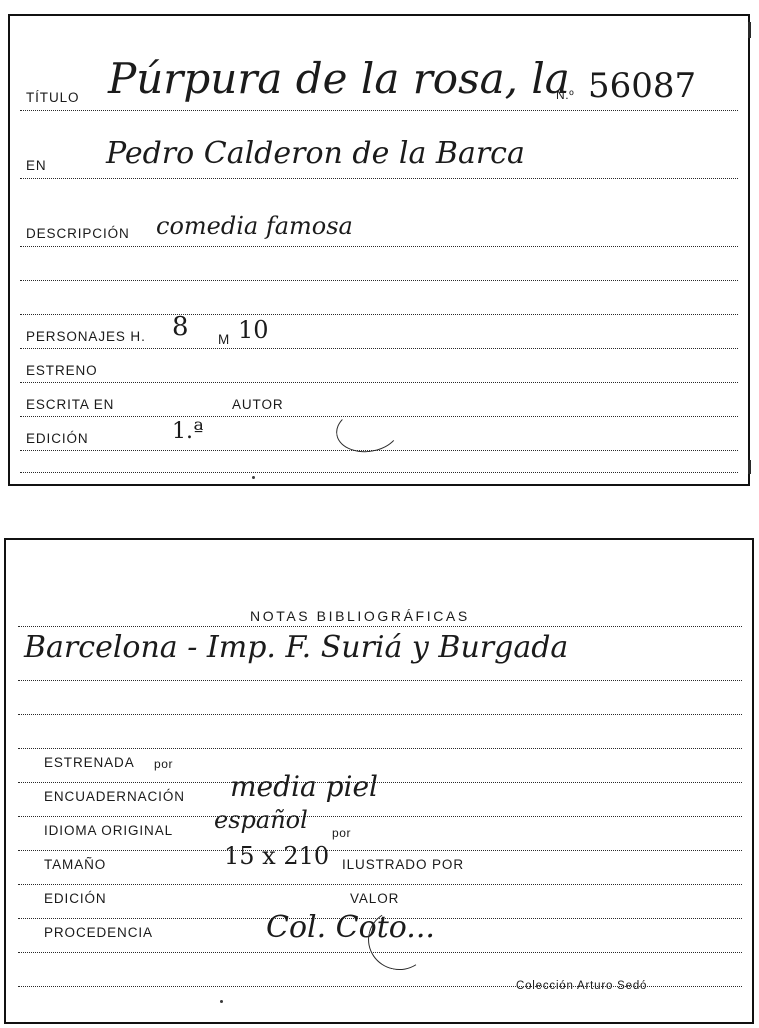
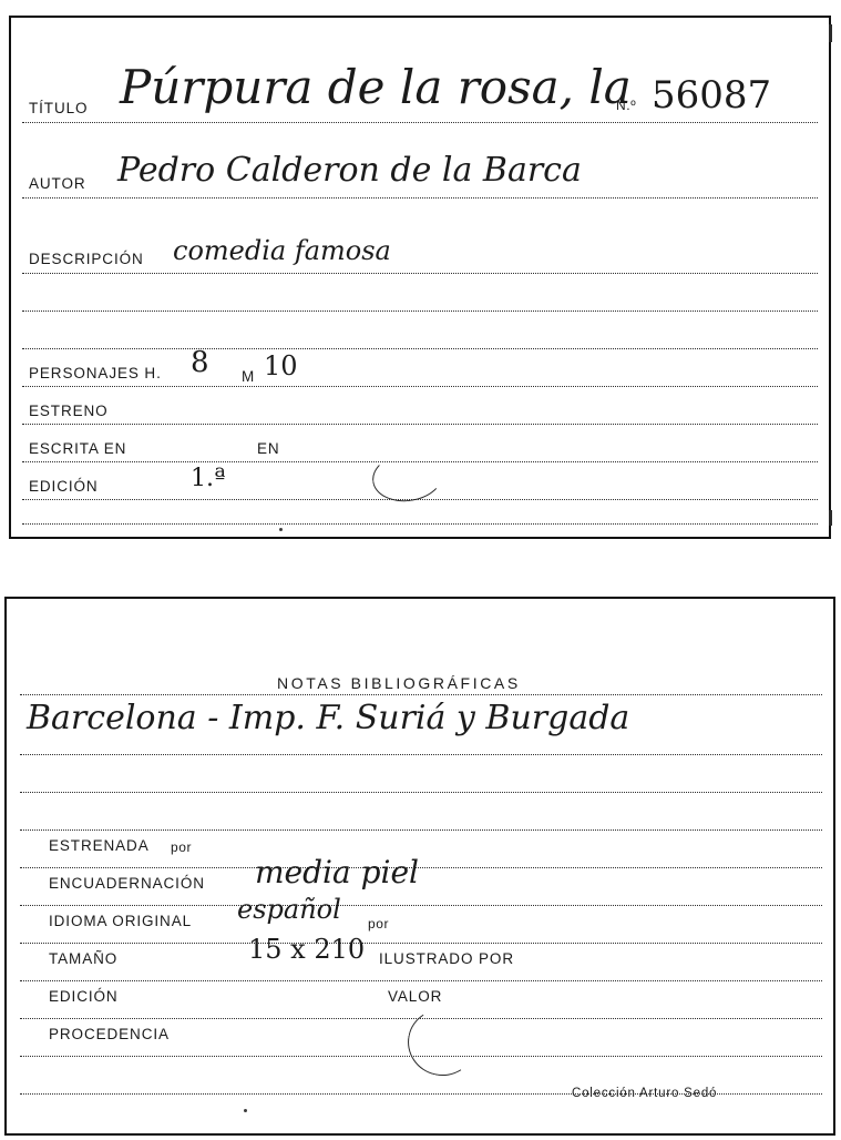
  TÍTULO
  Púrpura de la rosa, la
  N.º
  56087
- EN
+ AUTOR
  Pedro Calderon de la Barca
  DESCRIPCIÓN
  comedia famosa
  PERSONAJES H.
  8
  M
  10
  ESTRENO
  ESCRITA EN
- AUTOR
+ EN
  EDICIÓN
  1.ª
  NOTAS BIBLIOGRÁFICAS
  Barcelona - Imp. F. Suriá y Burgada
  ESTRENADA
  por
  ENCUADERNACIÓN
  media piel
  IDIOMA ORIGINAL
  español
  por
  TAMAÑO
  15 x 210
  ILUSTRADO POR
  EDICIÓN
  VALOR
  PROCEDENCIA
- Col. Coto...
  Colección Arturo Sedó
